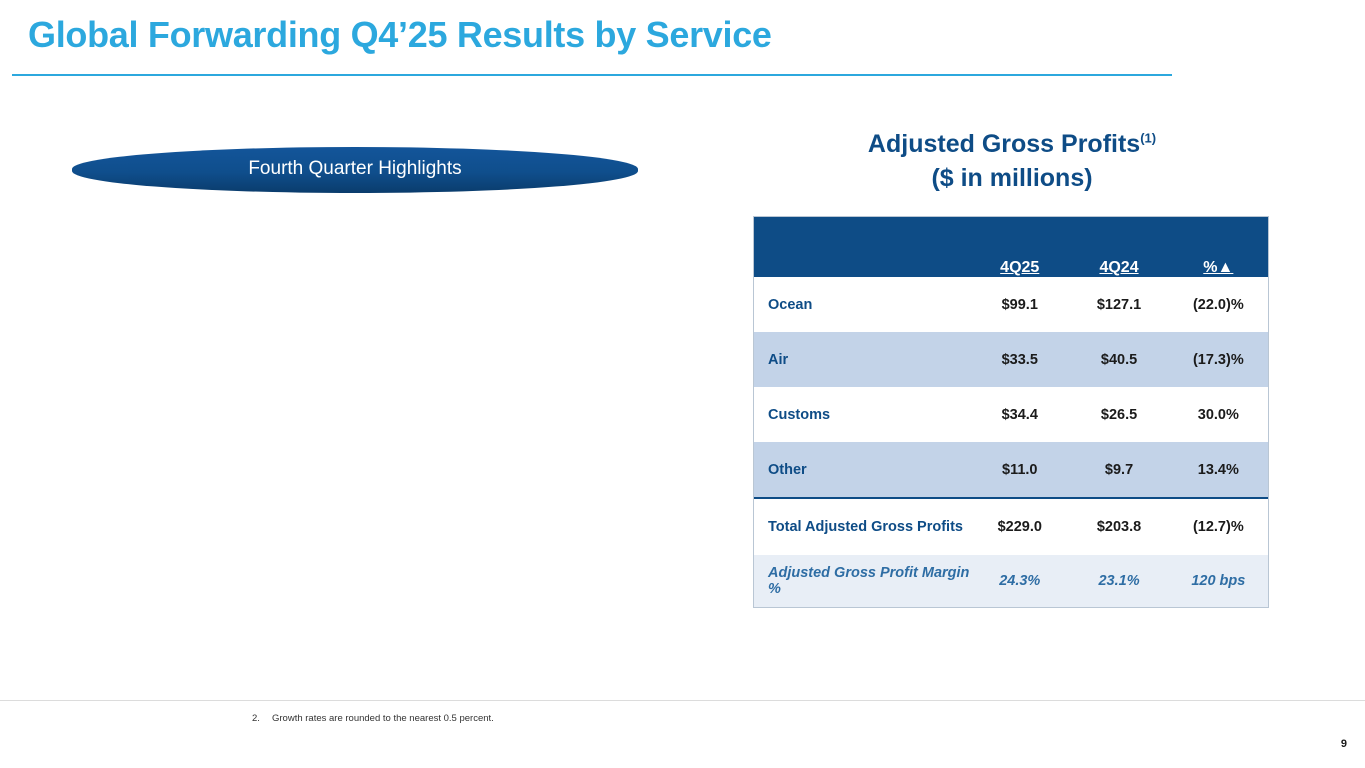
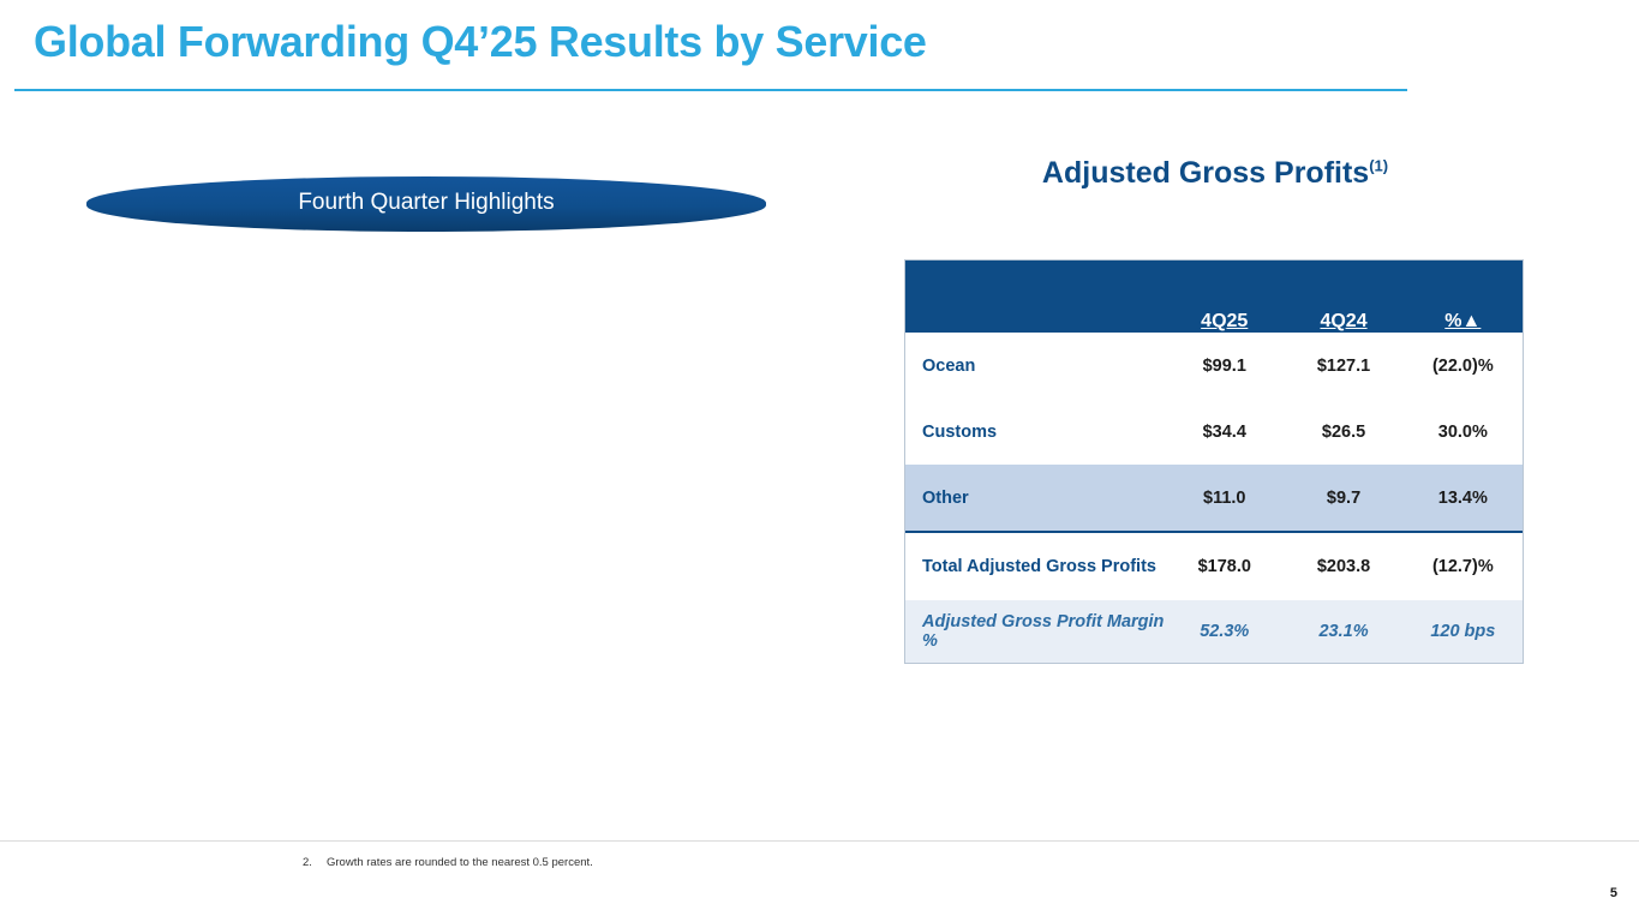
  Global Forwarding Q4’25 Results by Service
  Fourth Quarter Highlights
  Adjusted Gross Profits(1)
- ($ in millions)
  	4Q25	4Q24	%▲
  Ocean	$99.1	$127.1	(22.0)%
- Air	$33.5	$40.5	(17.3)%
  Customs	$34.4	$26.5	30.0%
  Other	$11.0	$9.7	13.4%
- Total Adjusted Gross Profits	$229.0	$203.8	(12.7)%
+ Total Adjusted Gross Profits	$178.0	$203.8	(12.7)%
- Adjusted Gross Profit Margin %	24.3%	23.1%	120 bps
+ Adjusted Gross Profit Margin %	52.3%	23.1%	120 bps
  2.
  Growth rates are rounded to the nearest 0.5 percent.
- 9
+ 5
